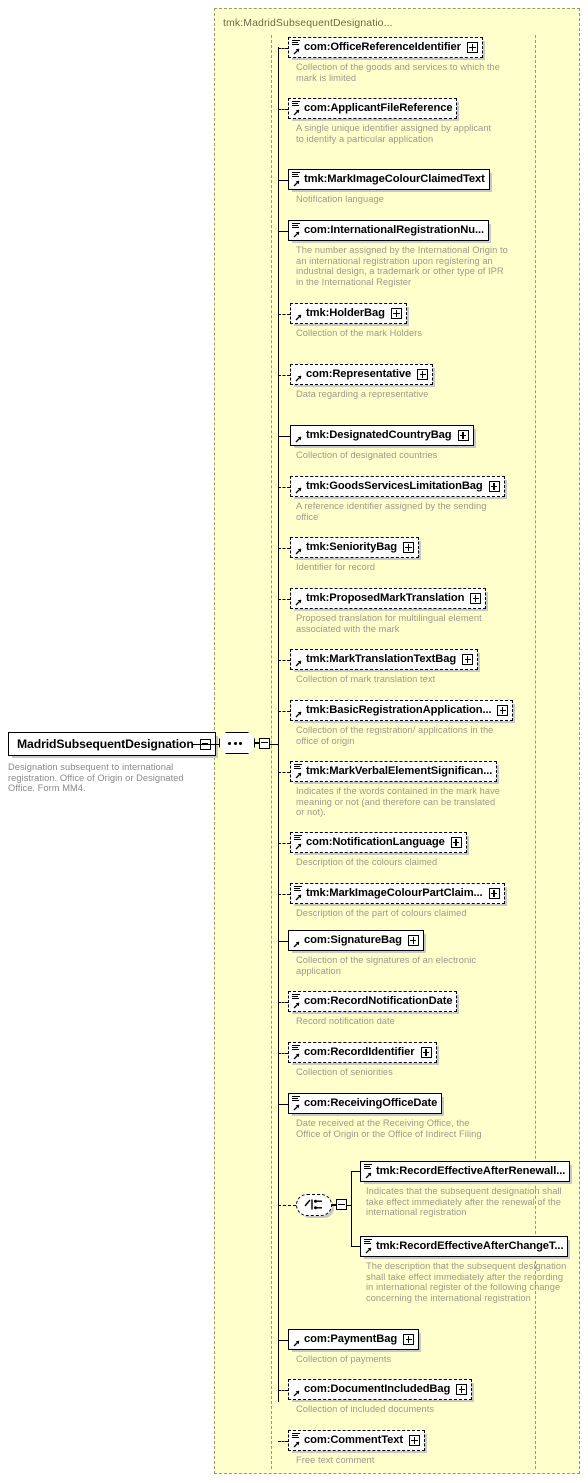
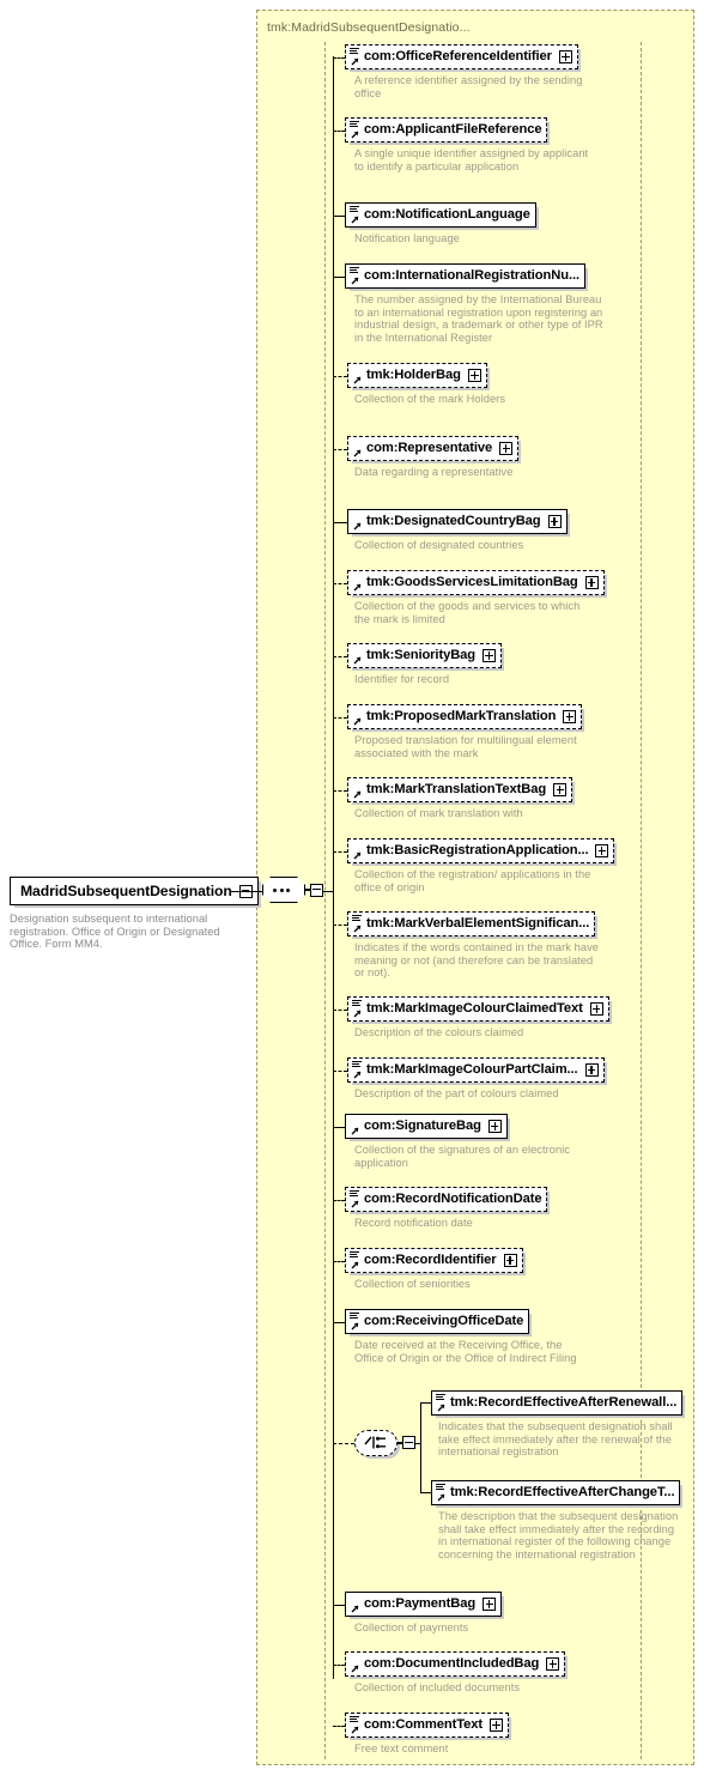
  tmk:MadridSubsequentDesignatio...
  MadridSubsequentDesignation
  Designation subsequent to international registration. Office of Origin or Designated Office. Form MM4.
  com:OfficeReferenceIdentifier
- Collection of the goods and services to which the mark is limited
+ A reference identifier assigned by the sending office
  com:ApplicantFileReference
  A single unique identifier assigned by applicant to identify a particular application
- tmk:MarkImageColourClaimedText
+ com:NotificationLanguage
  Notification language
  com:InternationalRegistrationNu...
- The number assigned by the International Origin to an international registration upon registering an industrial design, a trademark or other type of IPR in the International Register
+ The number assigned by the International Bureau to an international registration upon registering an industrial design, a trademark or other type of IPR in the International Register
  tmk:HolderBag
  Collection of the mark Holders
  com:Representative
  Data regarding a representative
  tmk:DesignatedCountryBag
  Collection of designated countries
  tmk:GoodsServicesLimitationBag
- A reference identifier assigned by the sending office
+ Collection of the goods and services to which the mark is limited
  tmk:SeniorityBag
  Identifier for record
  tmk:ProposedMarkTranslation
  Proposed translation for multilingual element associated with the mark
  tmk:MarkTranslationTextBag
- Collection of mark translation text
+ Collection of mark translation with
  tmk:BasicRegistrationApplication...
  Collection of the registration/ applications in the office of origin
  tmk:MarkVerbalElementSignifican...
  Indicates if the words contained in the mark have meaning or not (and therefore can be translated or not).
- com:NotificationLanguage
+ tmk:MarkImageColourClaimedText
  Description of the colours claimed
  tmk:MarkImageColourPartClaim...
  Description of the part of colours claimed
  com:SignatureBag
  Collection of the signatures of an electronic application
  com:RecordNotificationDate
  Record notification date
  com:RecordIdentifier
  Collection of seniorities
  com:ReceivingOfficeDate
  Date received at the Receiving Office, the Office of Origin or the Office of Indirect Filing
  tmk:RecordEffectiveAfterRenewall...
  Indicates that the subsequent designation shall take effect immediately after the renewal of the international registration
  tmk:RecordEffectiveAfterChangeT...
  The description that the subsequent designation shall take effect immediately after the recording in international register of the following change concerning the international registration
  com:PaymentBag
  Collection of payments
  com:DocumentIncludedBag
  Collection of included documents
  com:CommentText
  Free text comment
